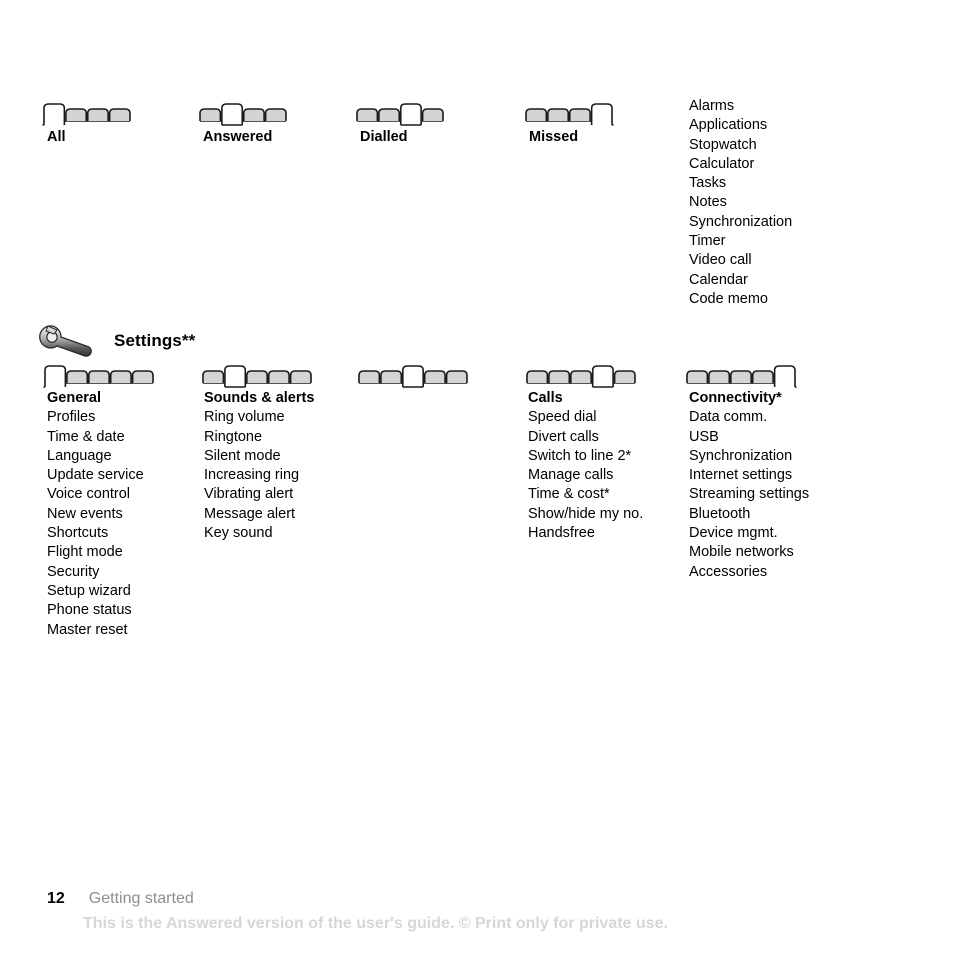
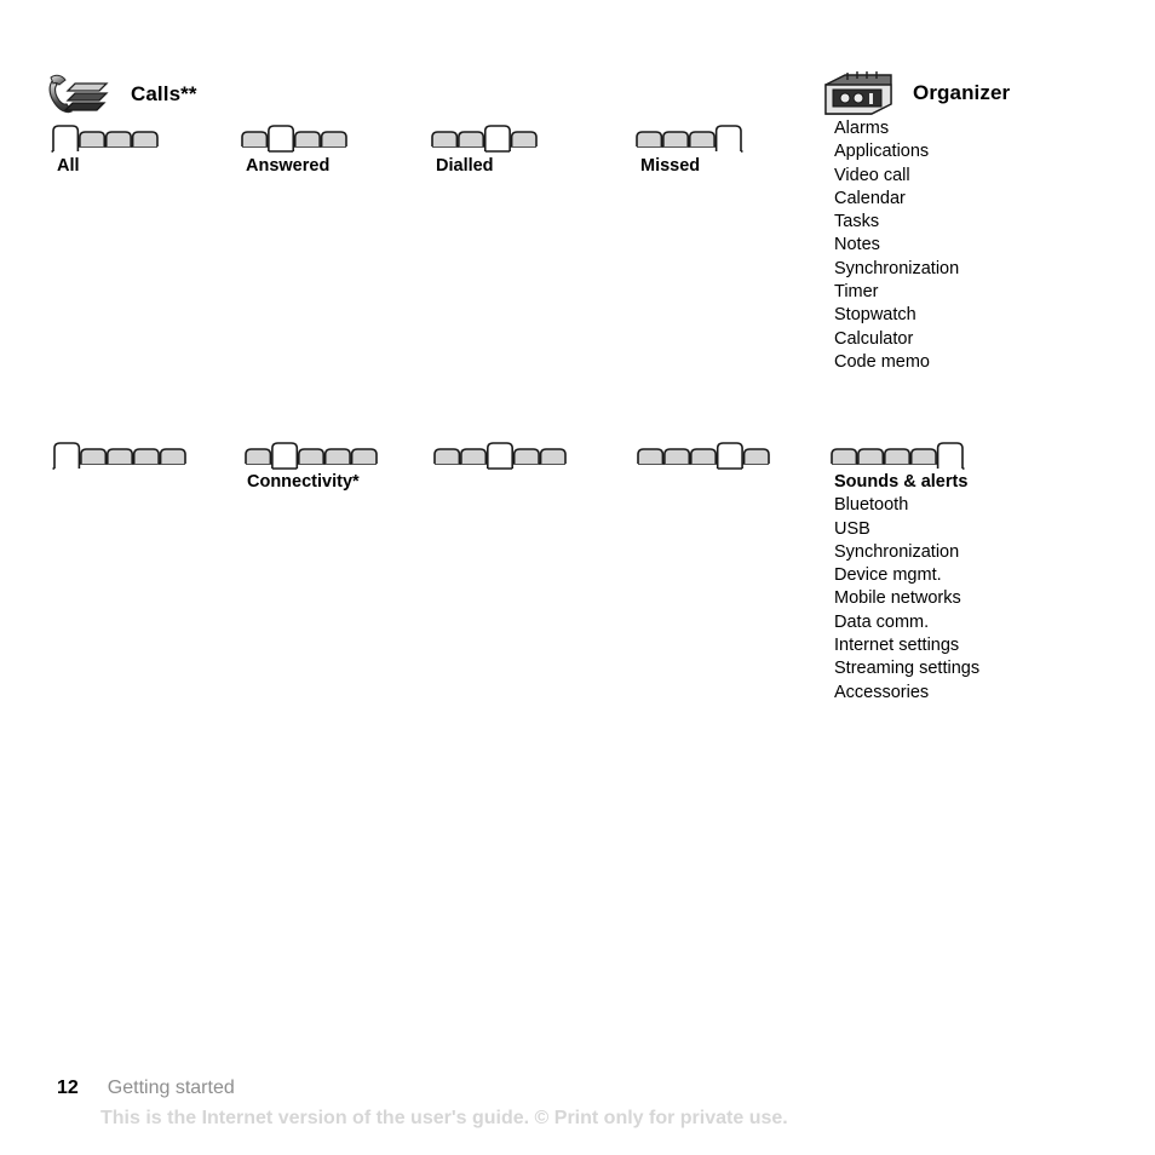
+ Calls**
  All
  Answered
  Dialled
  Missed
+ Organizer
  Alarms
  Applications
- Stopwatch
+ Video call
- Calculator
+ Calendar
  Tasks
  Notes
  Synchronization
  Timer
- Video call
+ Stopwatch
- Calendar
+ Calculator
  Code memo
- Settings**
- General
- Profiles
- Time & date
- Language
- Update service
- Voice control
- New events
- Shortcuts
- Flight mode
- Security
- Setup wizard
- Phone status
- Master reset
- Sounds & alerts
+ Connectivity*
- Ring volume
- Ringtone
- Silent mode
- Increasing ring
- Vibrating alert
- Message alert
- Key sound
- Calls
- Speed dial
- Divert calls
- Switch to line 2*
- Manage calls
- Time & cost*
- Show/hide my no.
- Handsfree
- Connectivity*
+ Sounds & alerts
- Data comm.
+ Bluetooth
  USB
  Synchronization
- Internet settings
+ Device mgmt.
- Streaming settings
+ Mobile networks
- Bluetooth
+ Data comm.
- Device mgmt.
+ Internet settings
- Mobile networks
+ Streaming settings
  Accessories
  12
  Getting started
- This is the Answered version of the user's guide. © Print only for private use.
+ This is the Internet version of the user's guide. © Print only for private use.
